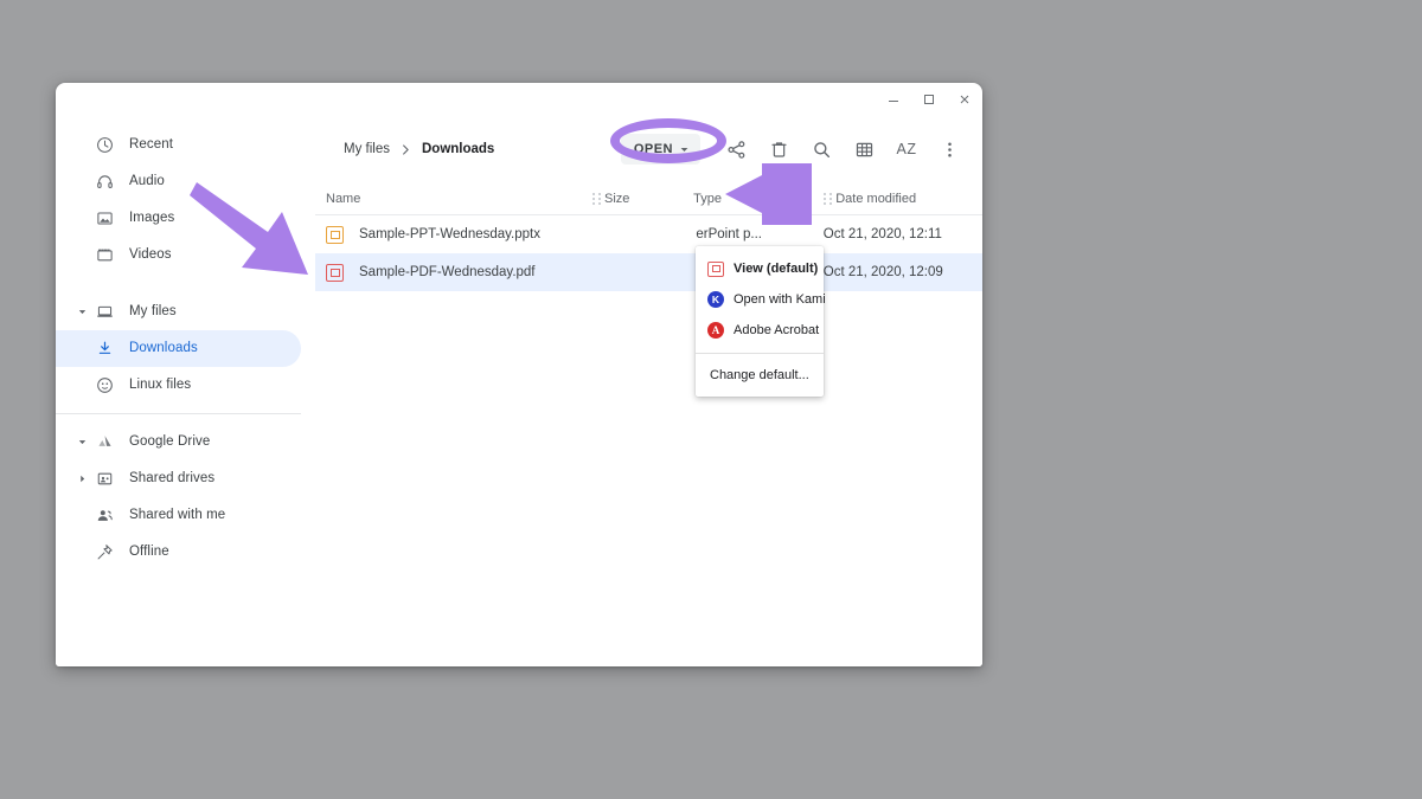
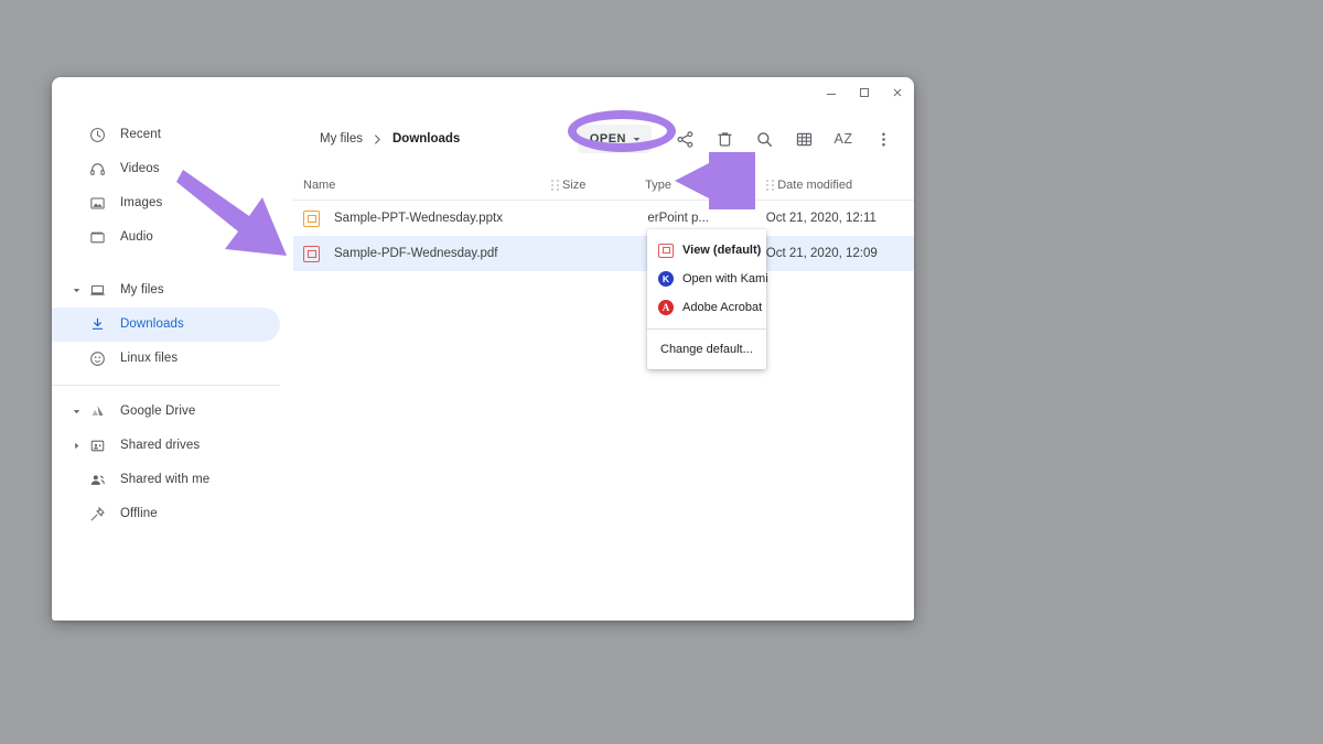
  Recent
- Audio
+ Videos
  Images
- Videos
+ Audio
  My files
  Downloads
  Linux files
  Google Drive
  Shared drives
  Shared with me
  Offline
  My files
  Downloads
  OPEN
  AZ
  Name
  Size
  Type
  Date modified
  Sample-PPT-Wednesday.pptx
  erPoint p...
  Oct 21, 2020, 12:11
  Sample-PDF-Wednesday.pdf
  Oct 21, 2020, 12:09
  View (default)
  K
  Open with Kami
  A
  Adobe Acrobat
  Change default...
